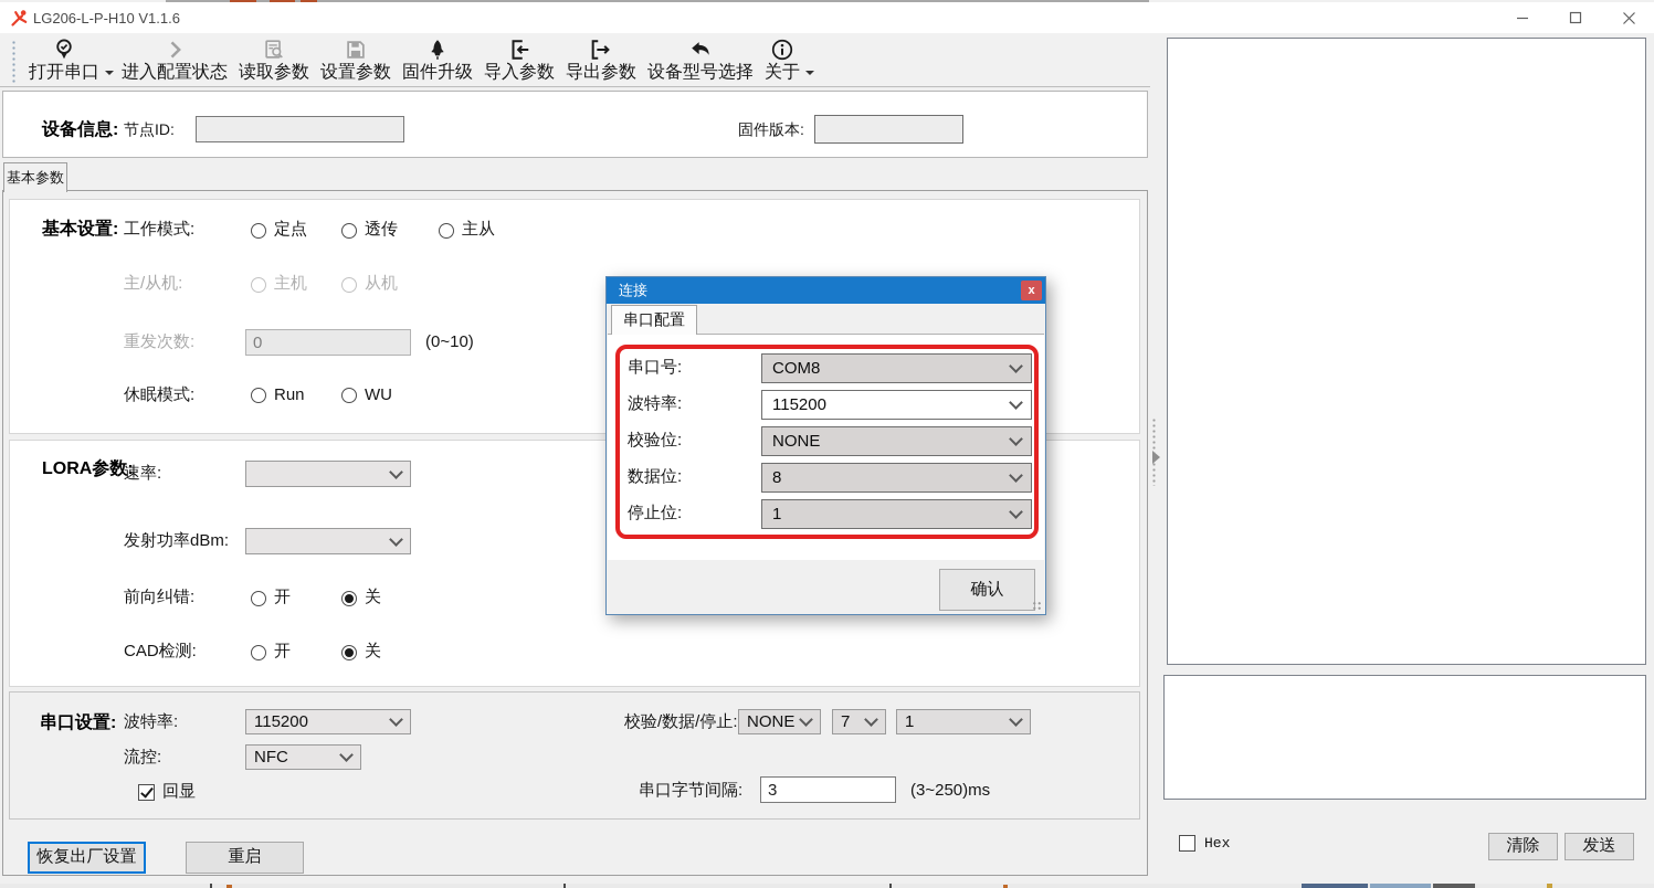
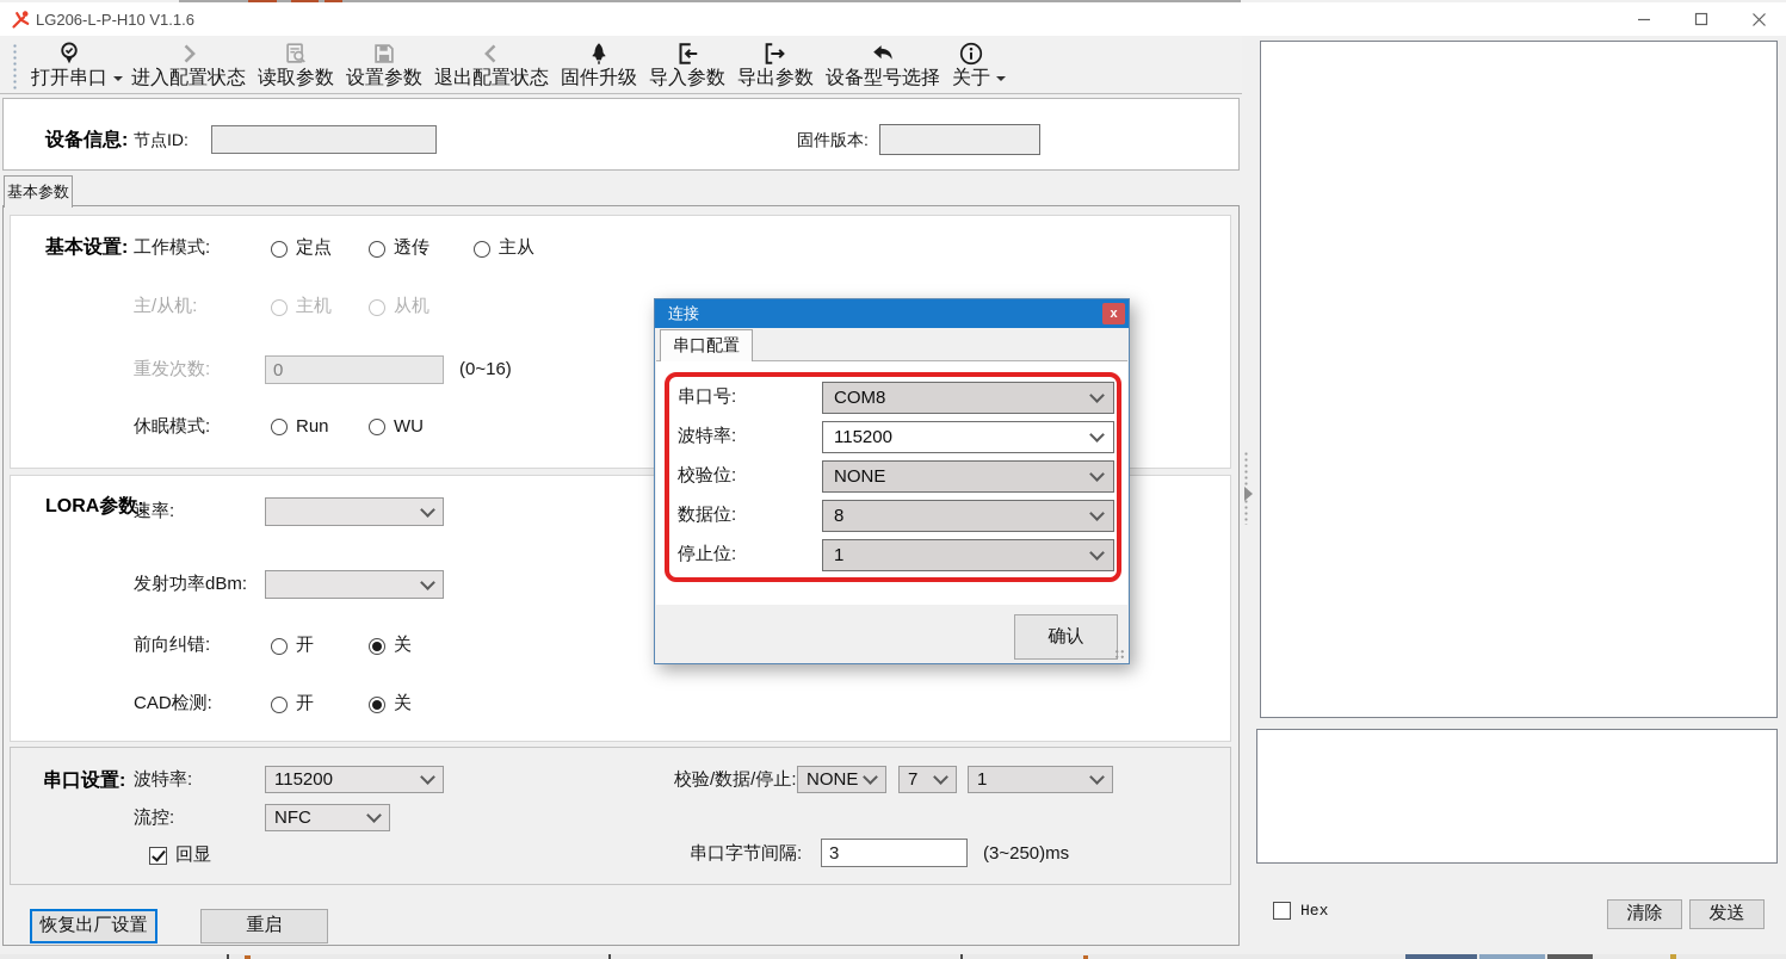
  LG206-L-P-H10 V1.1.6
  打开串口
  进入配置状态
  读取参数
  设置参数
+ 退出配置状态
  固件升级
  导入参数
  导出参数
  设备型号选择
  关于
  设备信息:
  节点ID:
  固件版本:
  基本参数
  基本设置:
  工作模式:
  定点
  透传
  主从
  主/从机:
  主机
  从机
  重发次数:
  0
- (0~10)
+ (0~16)
  休眠模式:
  Run
  WU
  LORA参数:
  速率:
  发射功率dBm:
  前向纠错:
  开
  关
  CAD检测:
  开
  关
  串口设置:
  波特率:
  115200
  流控:
  NFC
  回显
  校验/数据/停止:
  NONE
  7
  1
  串口字节间隔:
  3
  (3~250)ms
  恢复出厂设置
  重启
  Hex
  清除
  发送
  连接
  x
  串口配置
  串口号:
  COM8
  波特率:
  115200
  校验位:
  NONE
  数据位:
  8
  停止位:
  1
  确认
